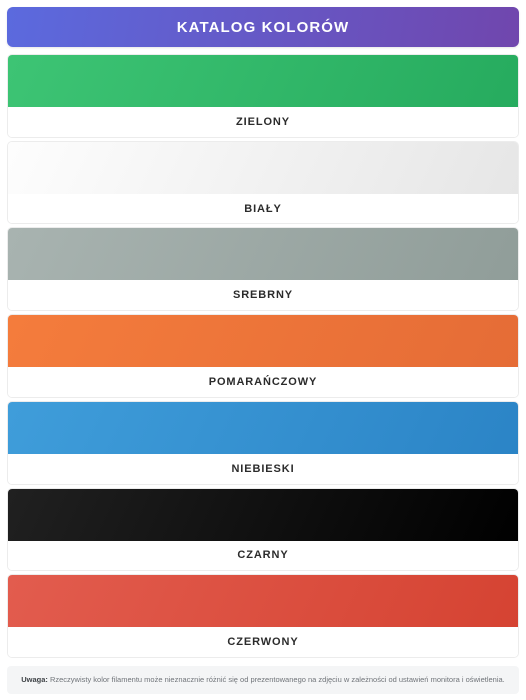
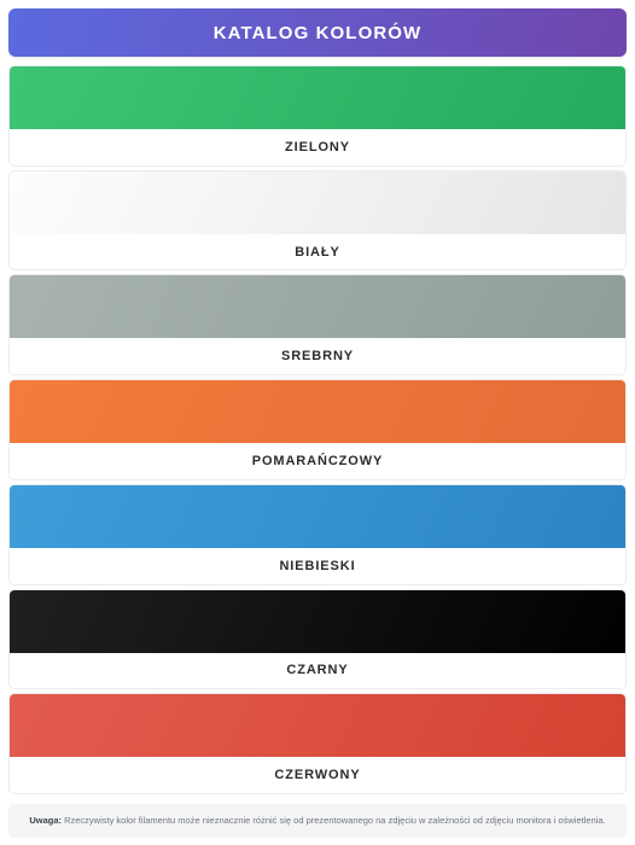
  KATALOG KOLORÓW
  ZIELONY
  BIAŁY
  SREBRNY
  POMARAŃCZOWY
  NIEBIESKI
  CZARNY
  CZERWONY
- Uwaga: Rzeczywisty kolor filamentu może nieznacznie różnić się od prezentowanego na zdjęciu w zależności od ustawień monitora i oświetlenia.
+ Uwaga: Rzeczywisty kolor filamentu może nieznacznie różnić się od prezentowanego na zdjęciu w zależności od zdjęciu monitora i oświetlenia.
